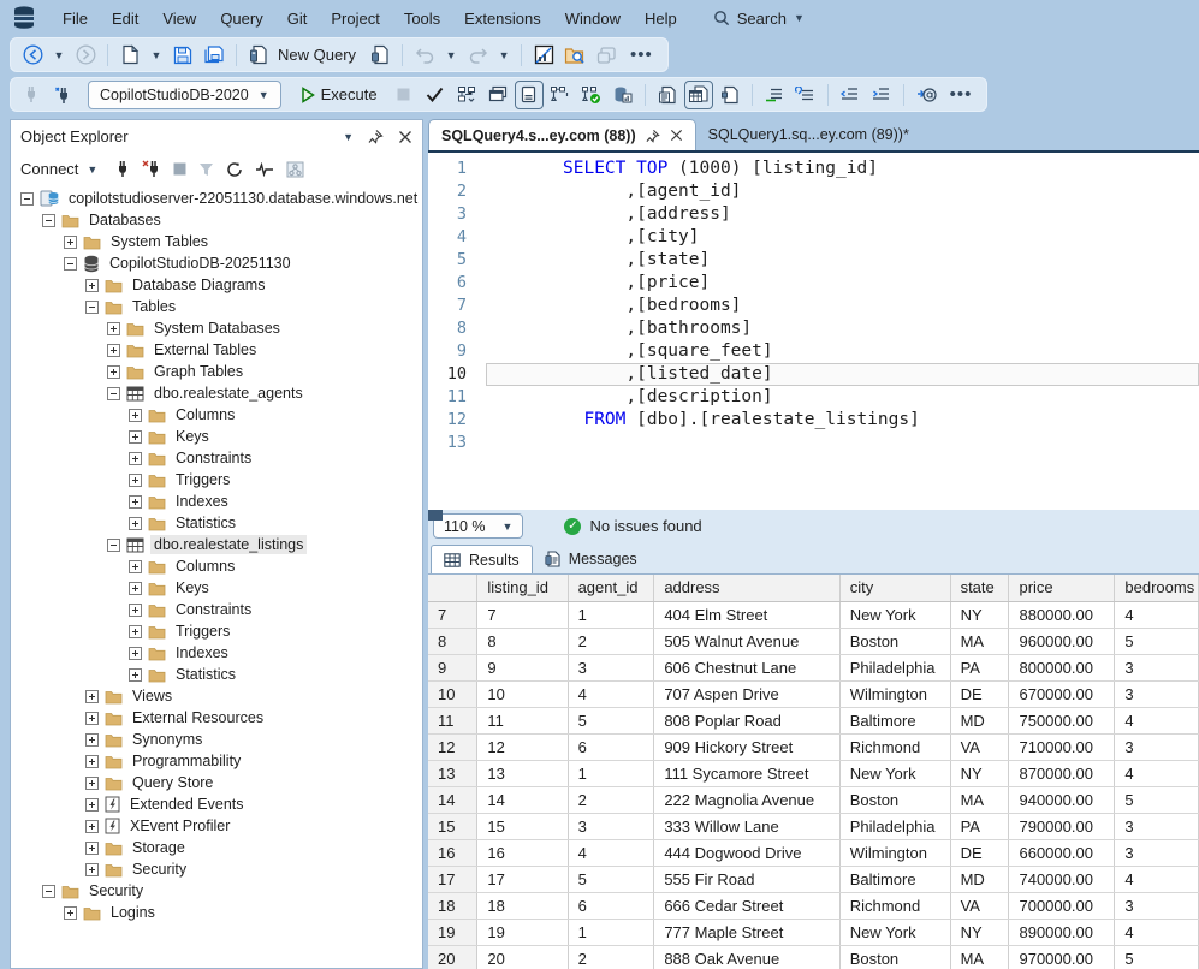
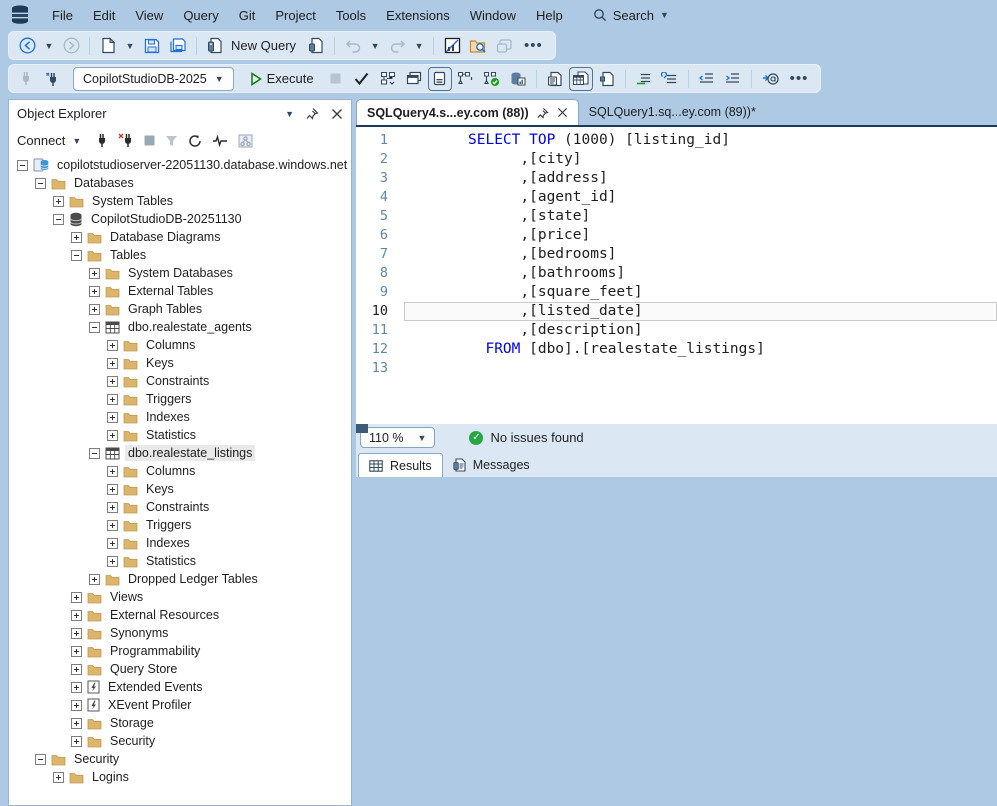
  File
  Edit
  View
  Query
  Git
  Project
  Tools
  Extensions
  Window
  Help
  Search
  ▼
  ▼
  ▼
  New Query
  ▼
  ▼
  •••
- CopilotStudioDB-2020
+ CopilotStudioDB-2025
  ▼
  Execute
  •••
  Object Explorer
  ▼
  Connect
  ▼
  copilotstudioserver-22051130.database.windows.net
  Databases
  System Tables
  CopilotStudioDB-20251130
  Database Diagrams
  Tables
  System Databases
  External Tables
  Graph Tables
  dbo.realestate_agents
  Columns
  Keys
  Constraints
  Triggers
  Indexes
  Statistics
  dbo.realestate_listings
  Columns
  Keys
  Constraints
  Triggers
  Indexes
  Statistics
+ Dropped Ledger Tables
  Views
  External Resources
  Synonyms
  Programmability
  Query Store
  Extended Events
  XEvent Profiler
  Storage
  Security
  Security
  Logins
  SQLQuery4.s...ey.com (88))
  SQLQuery1.sq...ey.com (89))*
  1
  SELECT TOP (1000) [listing_id]
  2
- ,[agent_id]
+ ,[city]
  3
  ,[address]
  4
- ,[city]
+ ,[agent_id]
  5
  ,[state]
  6
  ,[price]
  7
  ,[bedrooms]
  8
  ,[bathrooms]
  9
  ,[square_feet]
  10
  ,[listed_date]
  11
  ,[description]
  12
  FROM [dbo].[realestate_listings]
  13
  110 %
  ▼
  ✓
  No issues found
  Results
  Messages
- 	listing_id	agent_id	address	city	state	price	bedrooms
- 7	7	1	404 Elm Street	New York	NY	880000.00	4
- 8	8	2	505 Walnut Avenue	Boston	MA	960000.00	5
- 9	9	3	606 Chestnut Lane	Philadelphia	PA	800000.00	3
- 10	10	4	707 Aspen Drive	Wilmington	DE	670000.00	3
- 11	11	5	808 Poplar Road	Baltimore	MD	750000.00	4
- 12	12	6	909 Hickory Street	Richmond	VA	710000.00	3
- 13	13	1	111 Sycamore Street	New York	NY	870000.00	4
- 14	14	2	222 Magnolia Avenue	Boston	MA	940000.00	5
- 15	15	3	333 Willow Lane	Philadelphia	PA	790000.00	3
- 16	16	4	444 Dogwood Drive	Wilmington	DE	660000.00	3
- 17	17	5	555 Fir Road	Baltimore	MD	740000.00	4
- 18	18	6	666 Cedar Street	Richmond	VA	700000.00	3
- 19	19	1	777 Maple Street	New York	NY	890000.00	4
- 20	20	2	888 Oak Avenue	Boston	MA	970000.00	5
